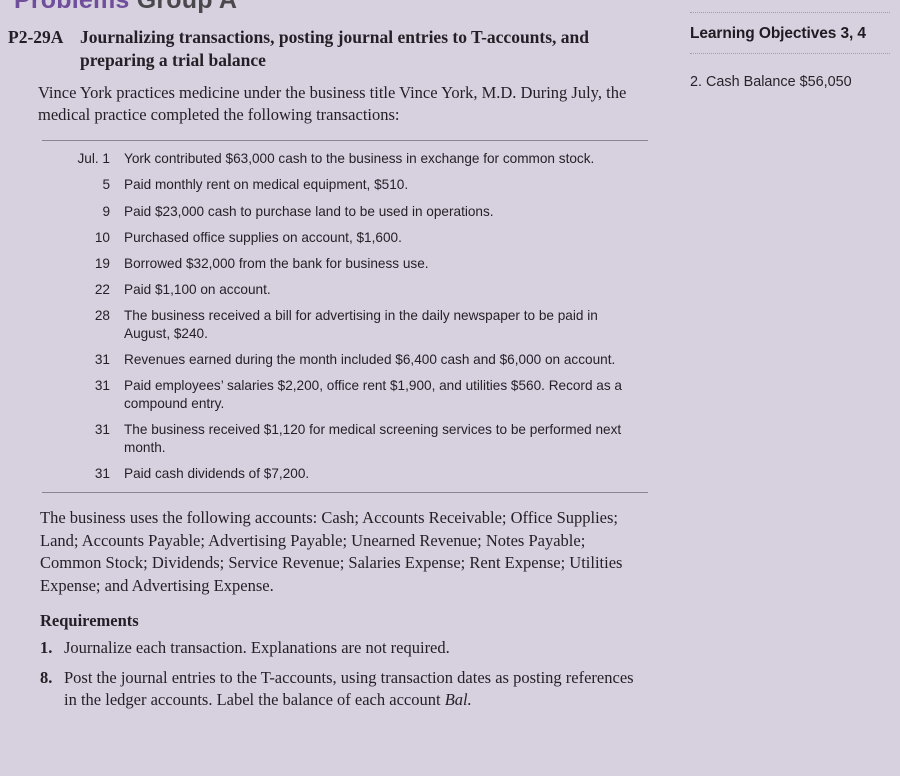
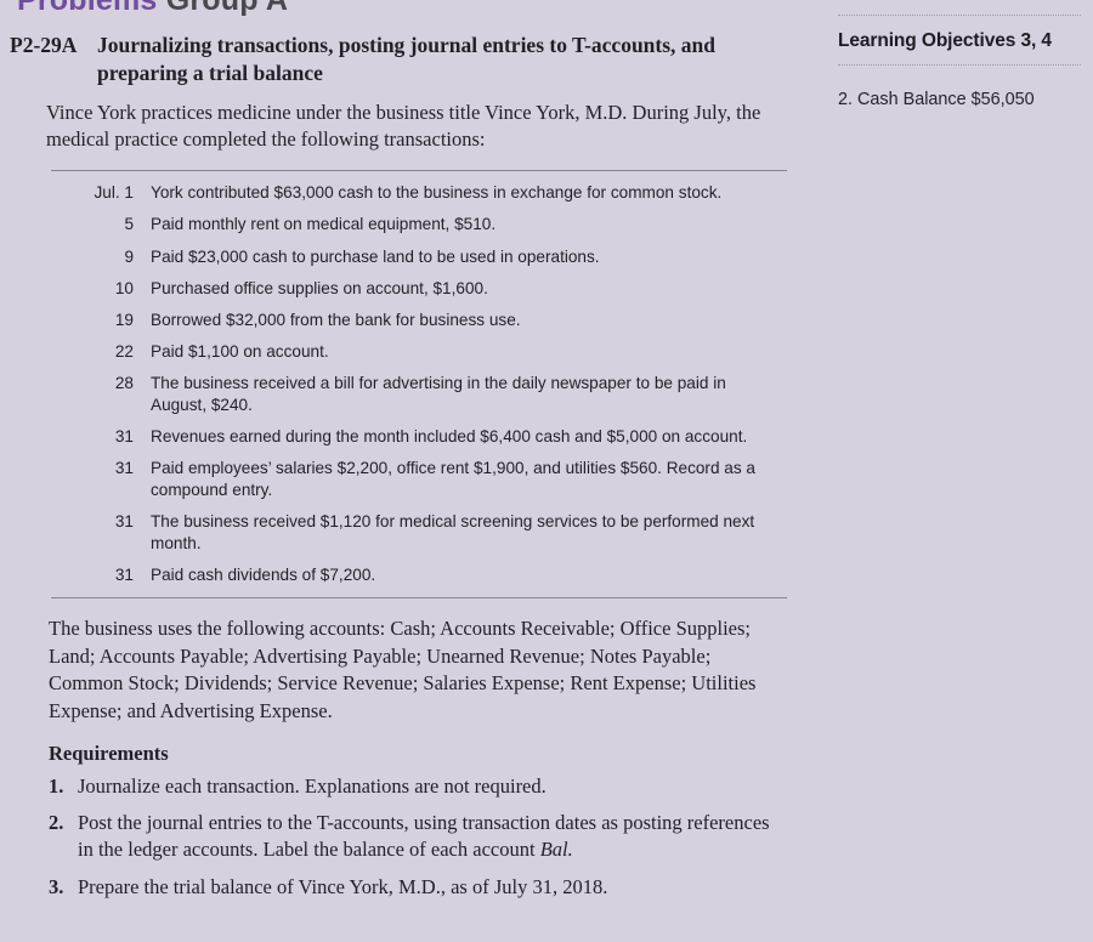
  Problems Group A
  P2-29A
  Journalizing transactions, posting journal entries to T-accounts, and preparing a trial balance
  Vince York practices medicine under the business title Vince York, M.D. During July, the medical practice completed the following transactions:
  Jul. 1
  York contributed $63,000 cash to the business in exchange for common stock.
  5
  Paid monthly rent on medical equipment, $510.
  9
  Paid $23,000 cash to purchase land to be used in operations.
  10
  Purchased office supplies on account, $1,600.
  19
  Borrowed $32,000 from the bank for business use.
  22
  Paid $1,100 on account.
  28
  The business received a bill for advertising in the daily newspaper to be paid in August, $240.
  31
- Revenues earned during the month included $6,400 cash and $6,000 on account.
+ Revenues earned during the month included $6,400 cash and $5,000 on account.
  31
  Paid employees’ salaries $2,200, office rent $1,900, and utilities $560. Record as a compound entry.
  31
  The business received $1,120 for medical screening services to be performed next month.
  31
  Paid cash dividends of $7,200.
  The business uses the following accounts: Cash; Accounts Receivable; Office Supplies; Land; Accounts Payable; Advertising Payable; Unearned Revenue; Notes Payable; Common Stock; Dividends; Service Revenue; Salaries Expense; Rent Expense; Utilities Expense; and Advertising Expense.
  Requirements
  1.
  Journalize each transaction. Explanations are not required.
- 8.
+ 2.
  Post the journal entries to the T-accounts, using transaction dates as posting references in the ledger accounts. Label the balance of each account Bal.
+ 3.
+ Prepare the trial balance of Vince York, M.D., as of July 31, 2018.
  Learning Objectives 3, 4
  2. Cash Balance $56,050
